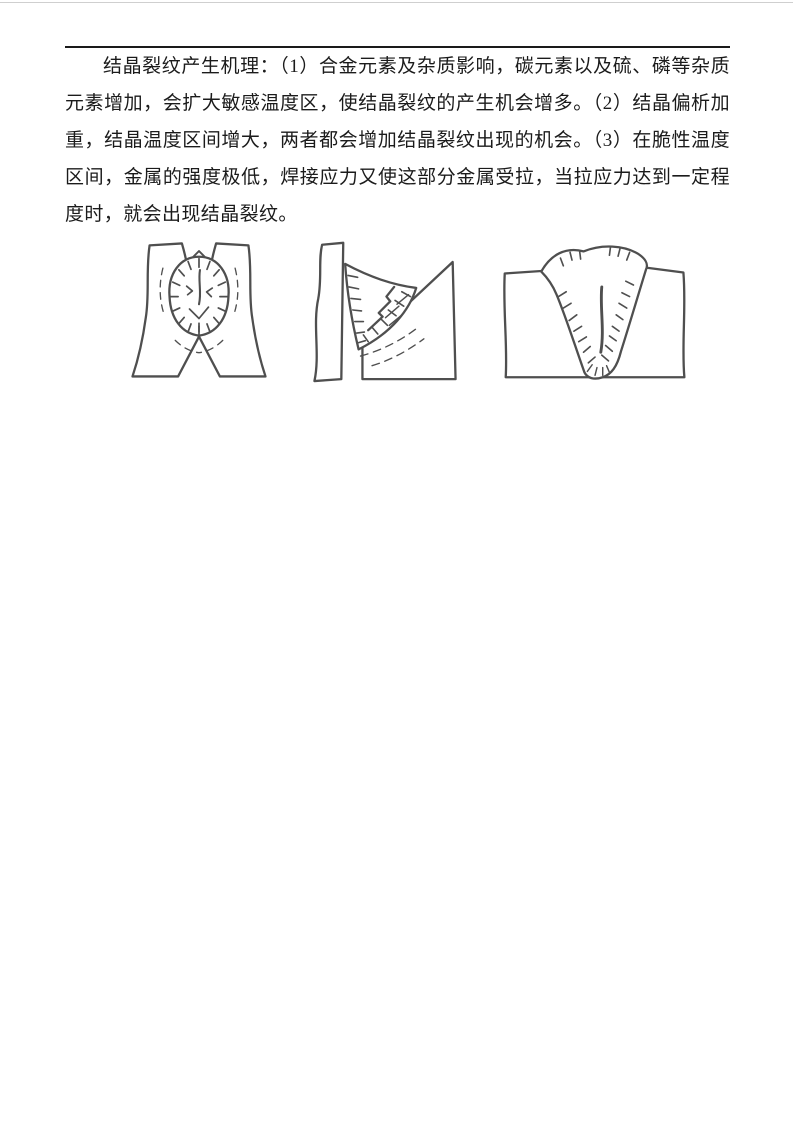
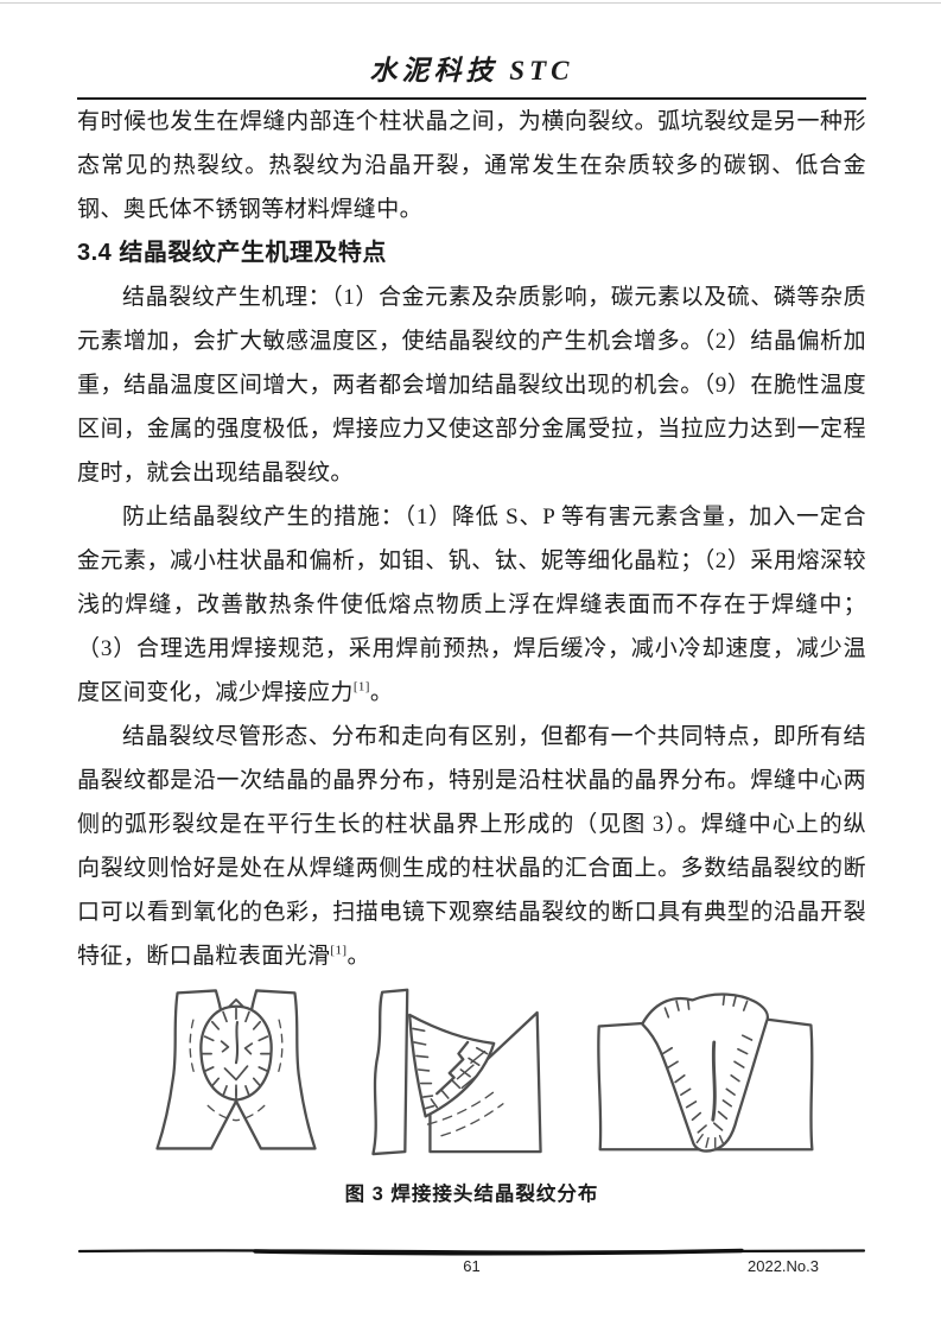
+ 水泥科技 STC
+ 有时候也发生在焊缝内部连个柱状晶之间，为横向裂纹。弧坑裂纹是另一种形态常见的热裂纹。热裂纹为沿晶开裂，通常发生在杂质较多的碳钢、低合金钢、奥氏体不锈钢等材料焊缝中。
+ 3.4 结晶裂纹产生机理及特点
- 结晶裂纹产生机理：（1）合金元素及杂质影响，碳元素以及硫、磷等杂质元素增加，会扩大敏感温度区，使结晶裂纹的产生机会增多。（2）结晶偏析加重，结晶温度区间增大，两者都会增加结晶裂纹出现的机会。（3）在脆性温度区间，金属的强度极低，焊接应力又使这部分金属受拉，当拉应力达到一定程度时，就会出现结晶裂纹。
+ 结晶裂纹产生机理：（1）合金元素及杂质影响，碳元素以及硫、磷等杂质元素增加，会扩大敏感温度区，使结晶裂纹的产生机会增多。（2）结晶偏析加重，结晶温度区间增大，两者都会增加结晶裂纹出现的机会。（9）在脆性温度区间，金属的强度极低，焊接应力又使这部分金属受拉，当拉应力达到一定程度时，就会出现结晶裂纹。
+ 防止结晶裂纹产生的措施：（1）降低 S、P 等有害元素含量，加入一定合金元素，减小柱状晶和偏析，如钼、钒、钛、妮等细化晶粒；（2）采用熔深较浅的焊缝，改善散热条件使低熔点物质上浮在焊缝表面而不存在于焊缝中；（3）合理选用焊接规范，采用焊前预热，焊后缓冷，减小冷却速度，减少温度区间变化，减少焊接应力[1]。
+ 结晶裂纹尽管形态、分布和走向有区别，但都有一个共同特点，即所有结晶裂纹都是沿一次结晶的晶界分布，特别是沿柱状晶的晶界分布。焊缝中心两侧的弧形裂纹是在平行生长的柱状晶界上形成的（见图 3）。焊缝中心上的纵向裂纹则恰好是处在从焊缝两侧生成的柱状晶的汇合面上。多数结晶裂纹的断口可以看到氧化的色彩，扫描电镜下观察结晶裂纹的断口具有典型的沿晶开裂特征，断口晶粒表面光滑[1]。
+ 图 3 焊接接头结晶裂纹分布
+ 61
+ 2022.No.3
